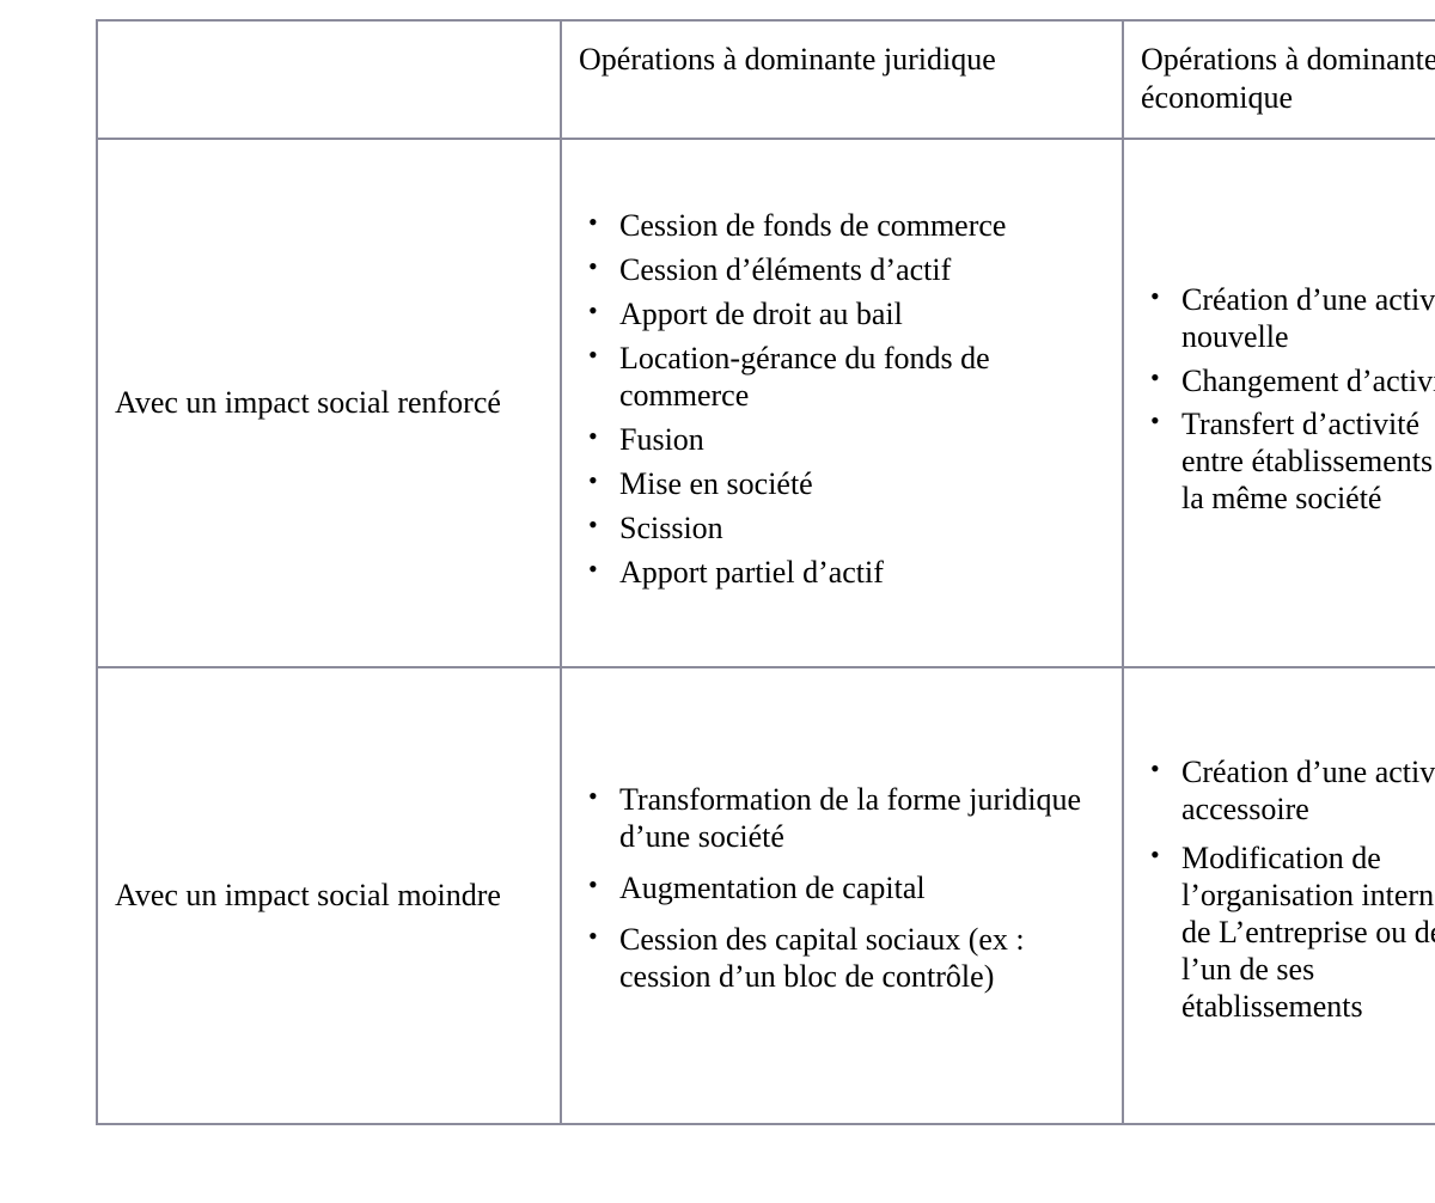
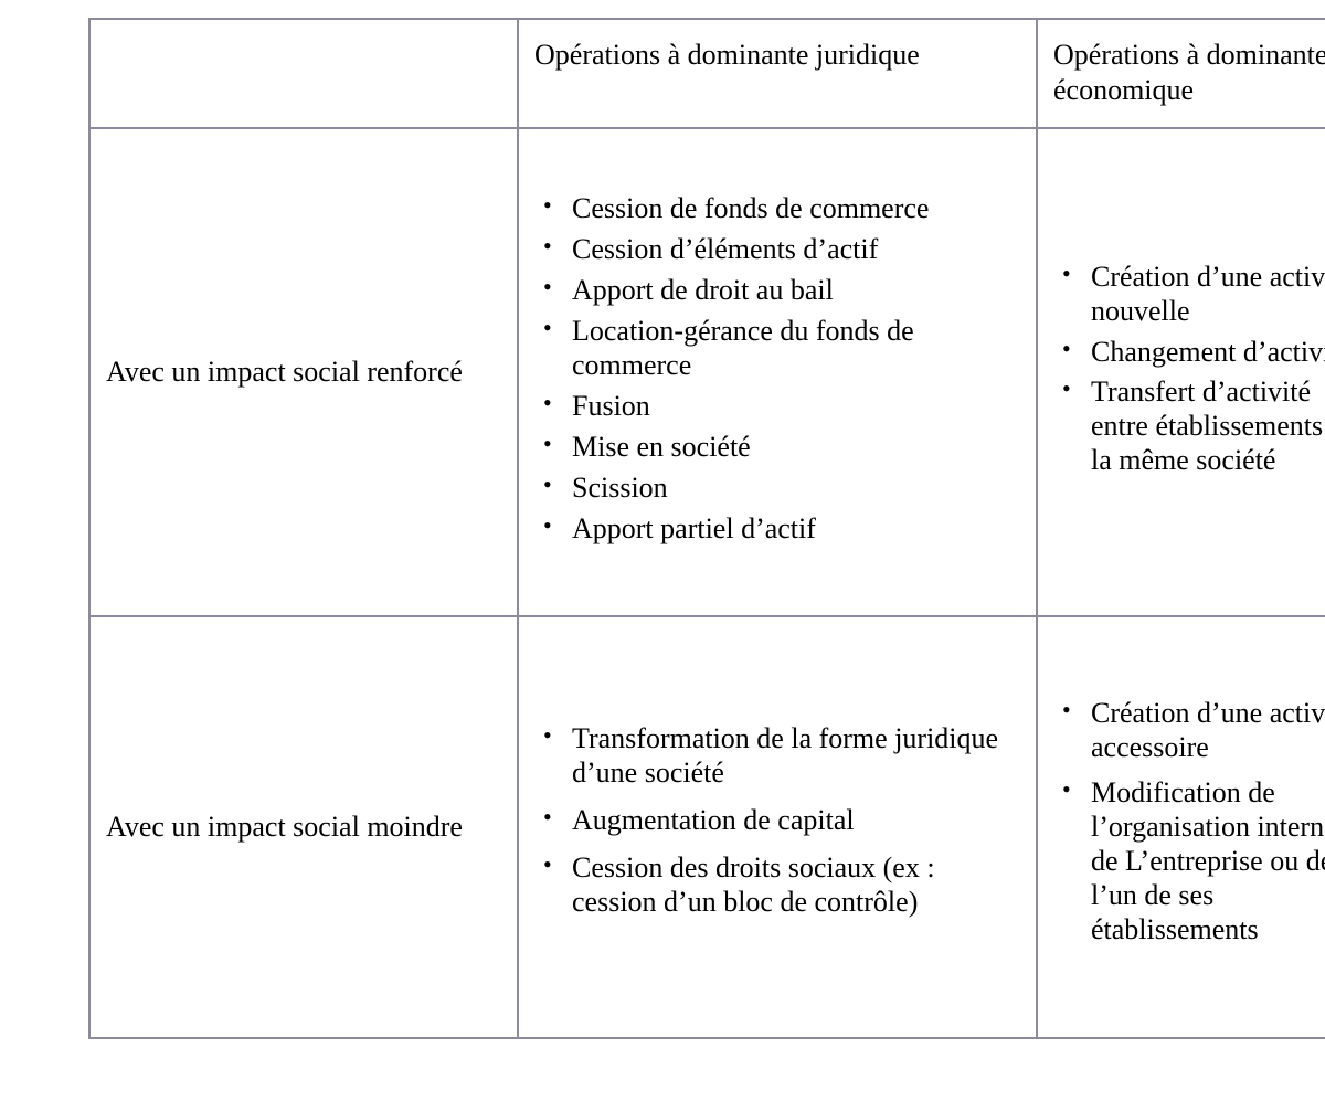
  	Opérations à dominante juridique	Opérations à dominante économique
  Avec un impact social renforcé	Cession de fonds de commerce Cession d’éléments d’actif Apport de droit au bail Location-gérance du fonds de commerce Fusion Mise en société Scission Apport partiel d’actif	Création d’une activ nouvelle Changement d’activ Transfert d’activité entre établissements la même société
- Avec un impact social moindre	Transformation de la forme juridique d’une société Augmentation de capital Cession des capital sociaux (ex : cession d’un bloc de contrôle)	Création d’une activ accessoire Modification de l’organisation intern de L’entreprise ou d l’un de ses établissements
+ Avec un impact social moindre	Transformation de la forme juridique d’une société Augmentation de capital Cession des droits sociaux (ex : cession d’un bloc de contrôle)	Création d’une activ accessoire Modification de l’organisation intern de L’entreprise ou d l’un de ses établissements
